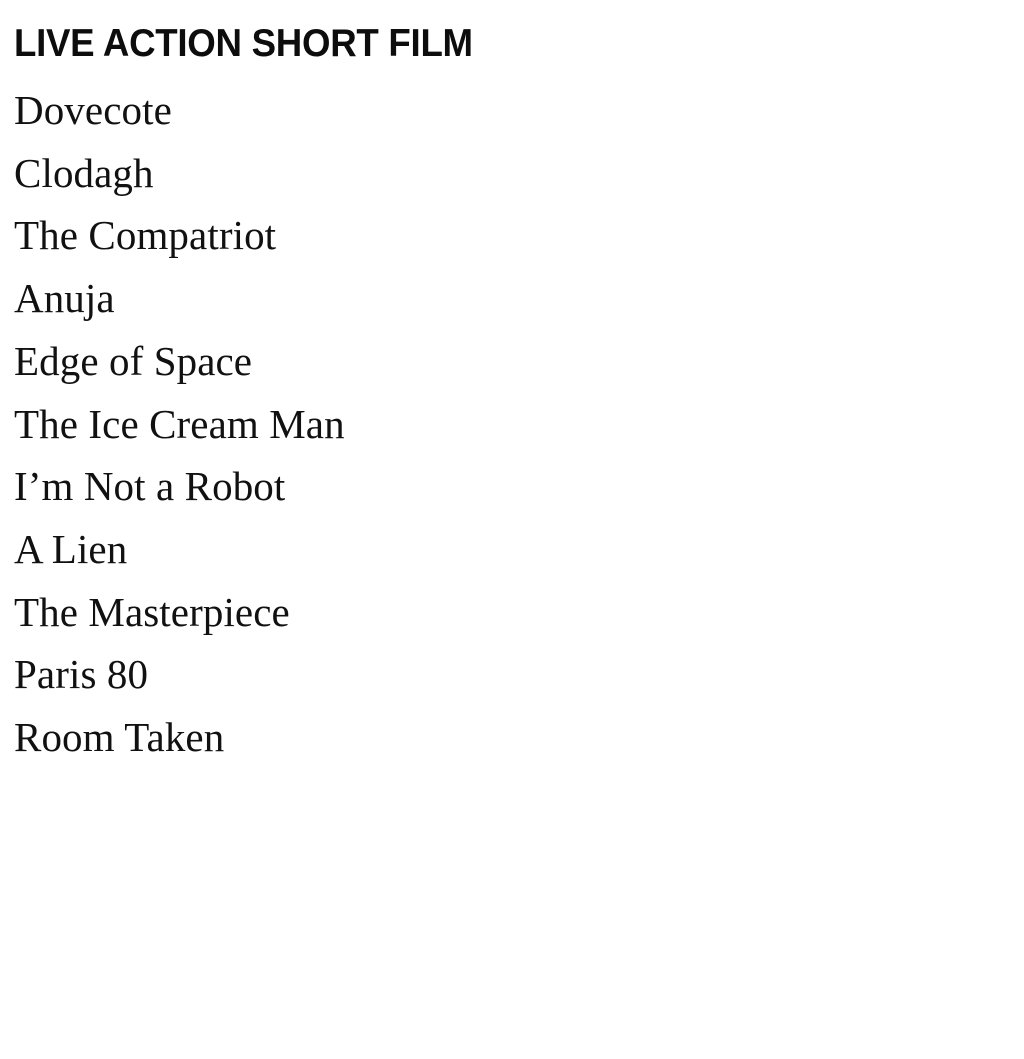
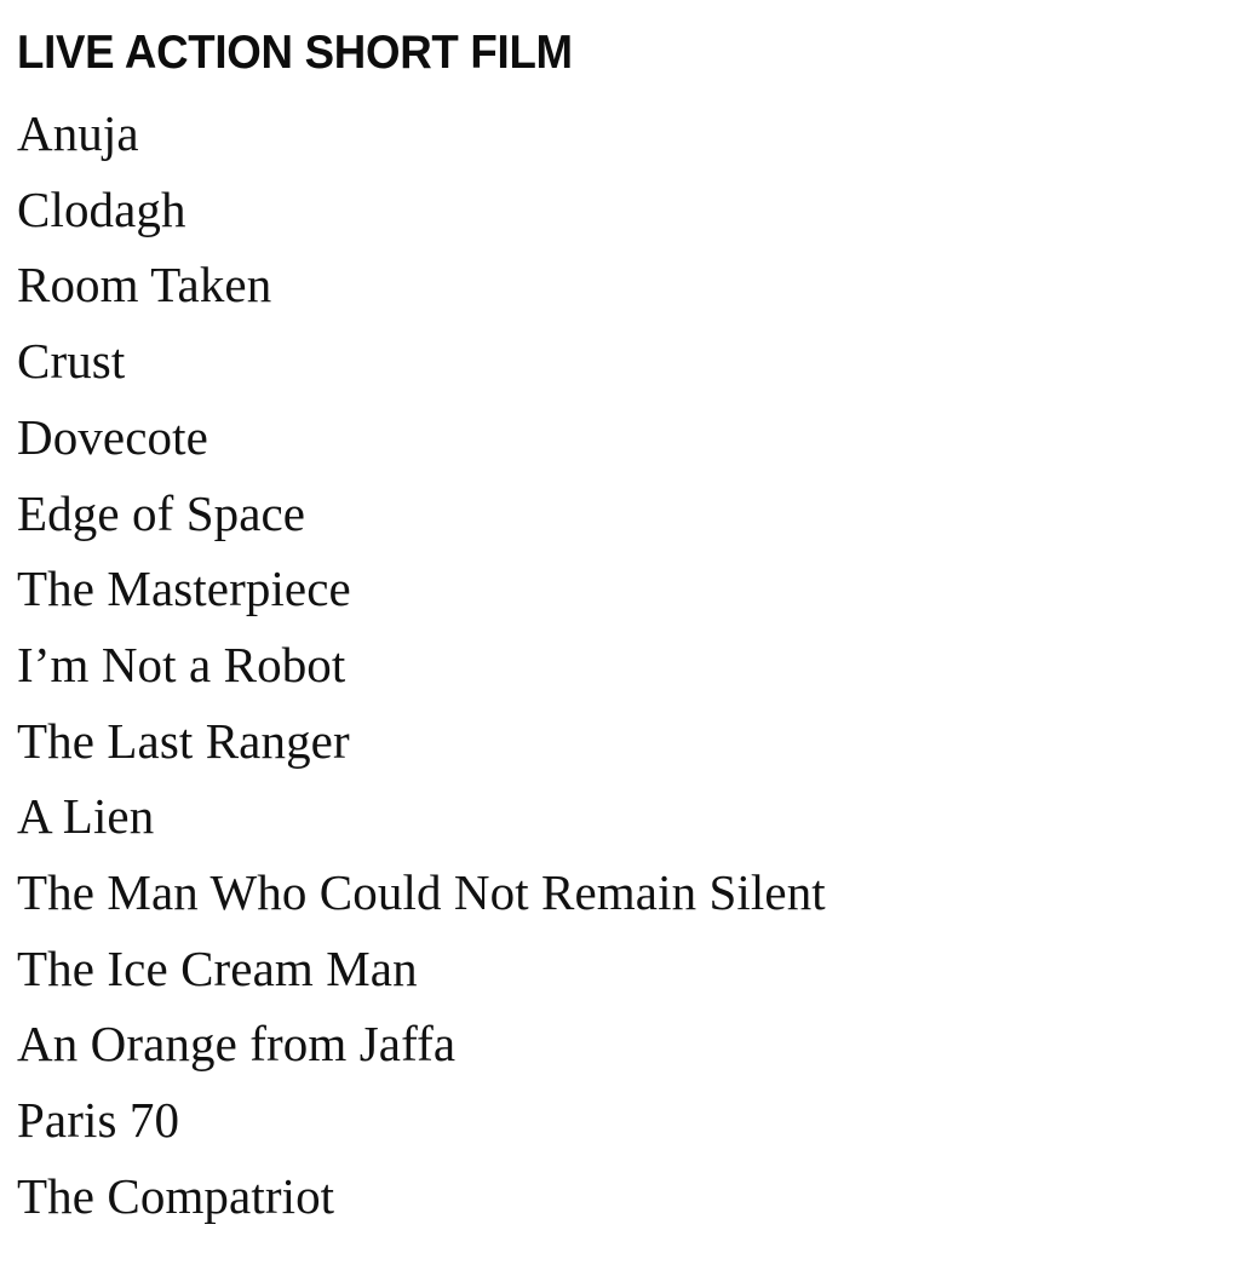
  LIVE ACTION SHORT FILM
- Dovecote
+ Anuja
  Clodagh
- The Compatriot
+ Room Taken
+ Crust
- Anuja
+ Dovecote
  Edge of Space
- The Ice Cream Man
+ The Masterpiece
  I’m Not a Robot
+ The Last Ranger
  A Lien
+ The Man Who Could Not Remain Silent
- The Masterpiece
+ The Ice Cream Man
+ An Orange from Jaffa
- Paris 80
+ Paris 70
- Room Taken
+ The Compatriot
